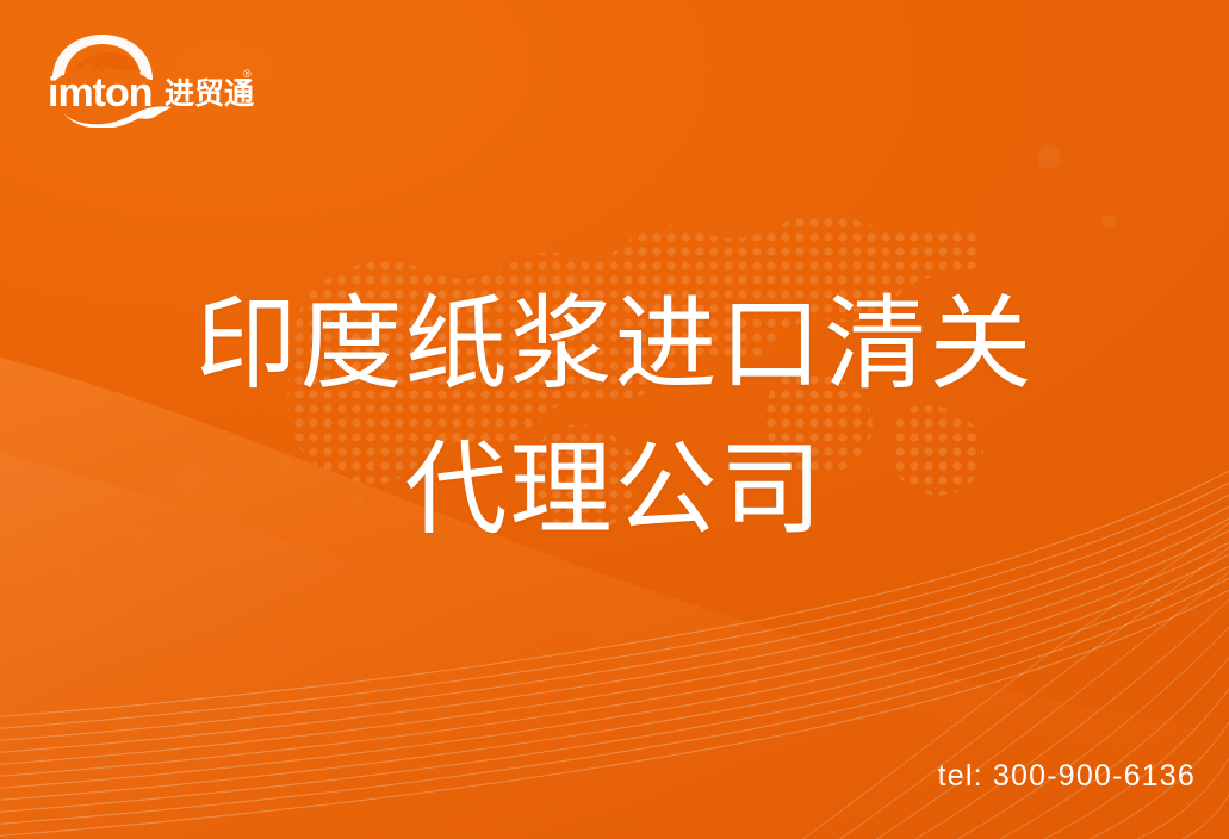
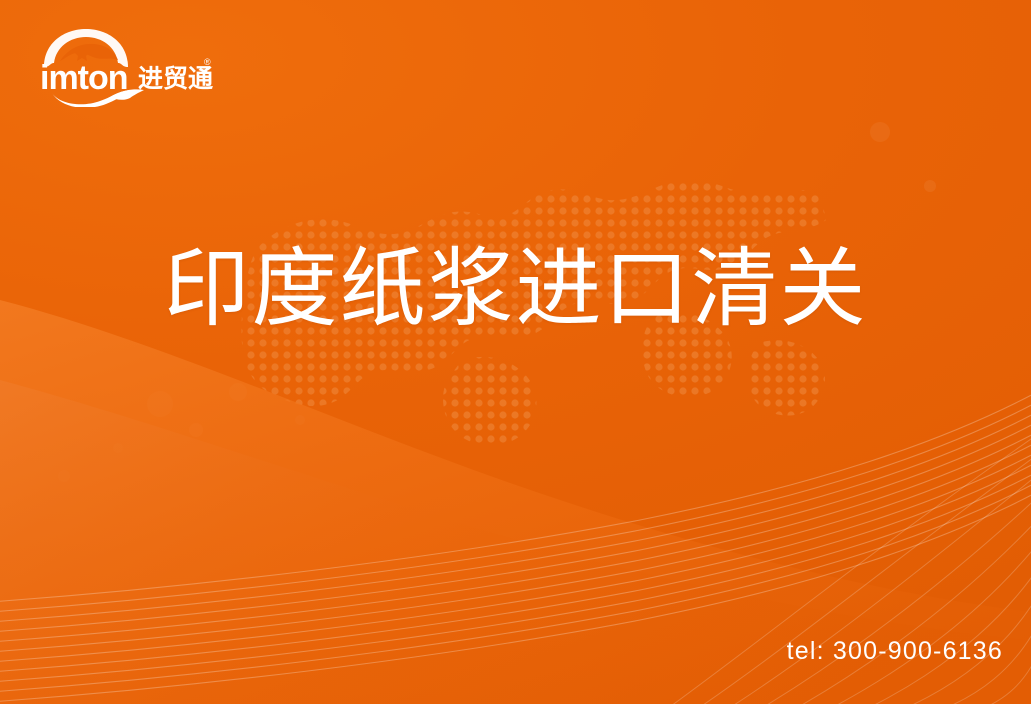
  imton
  进贸通
  ®
  印度纸浆进口清关
- 代理公司
  tel: 300-900-6136
